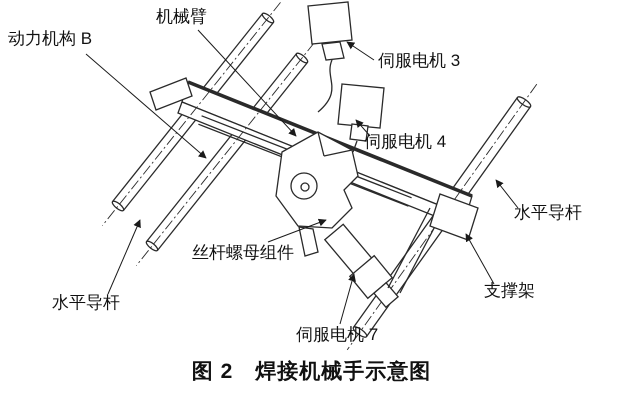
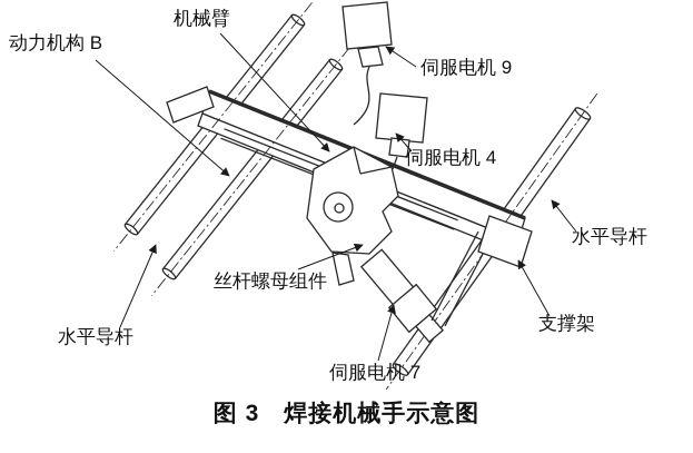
  动力机构 B
  机械臂
- 伺服电机 3
+ 伺服电机 9
  伺服电机 4
  水平导杆
  丝杆螺母组件
  水平导杆
  支撑架
  伺服电机 7
- 图 2 焊接机械手示意图
+ 图 3 焊接机械手示意图
